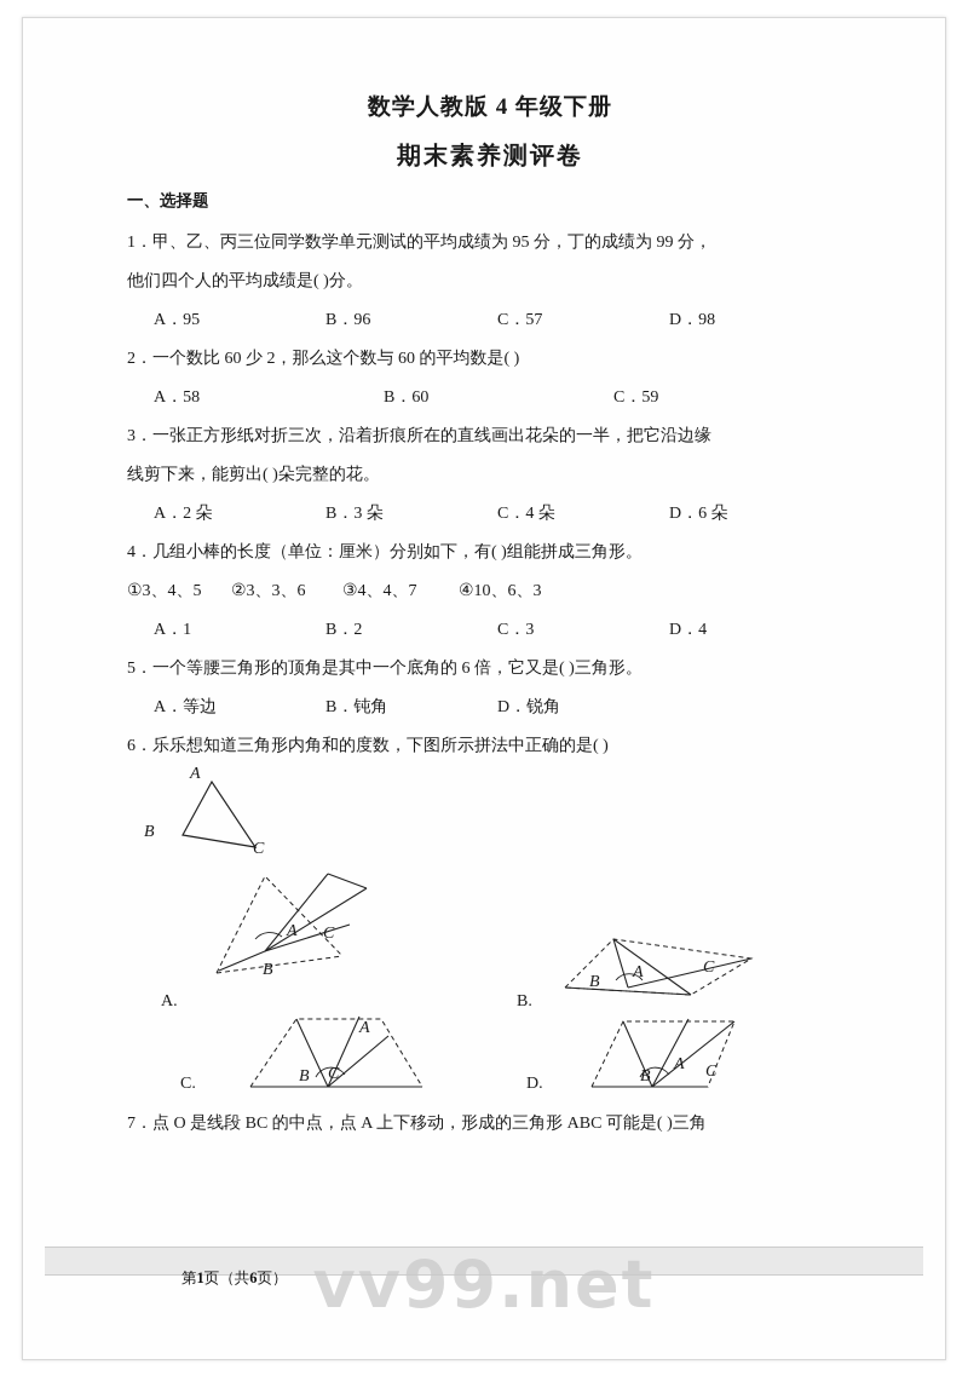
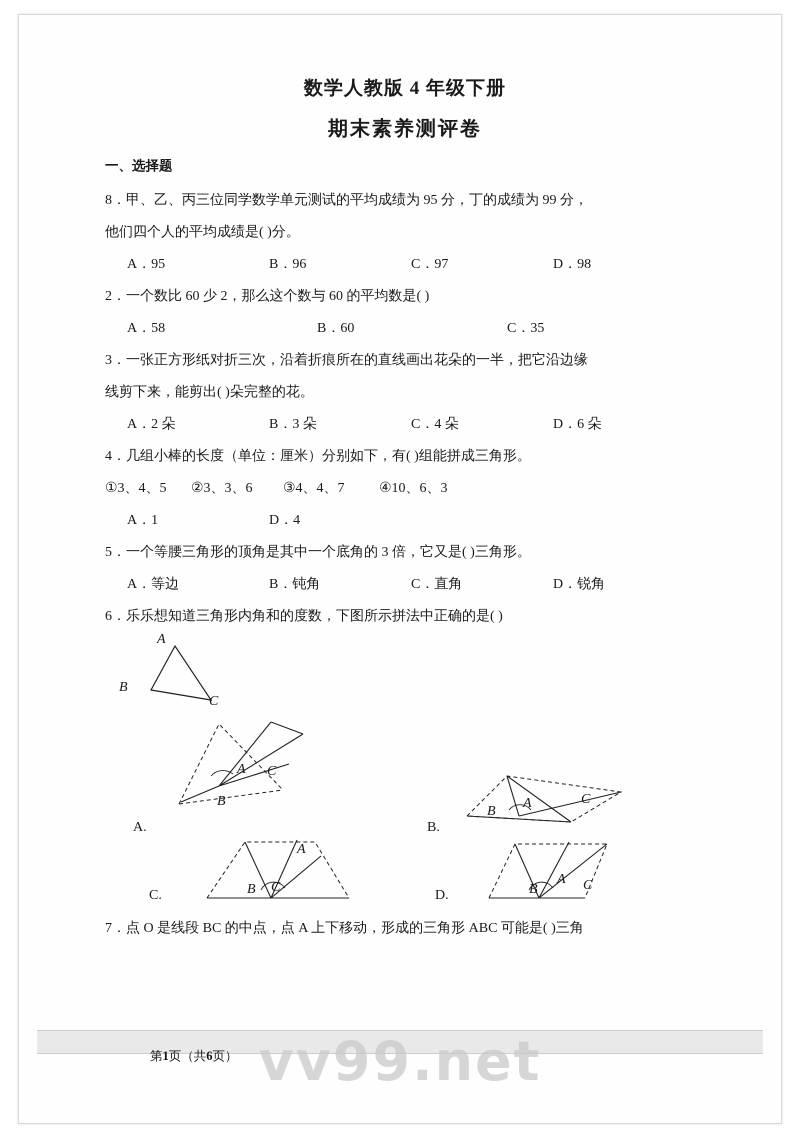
  数学人教版 4 年级下册
  期末素养测评卷
  一、选择题
- 1．甲、乙、丙三位同学数学单元测试的平均成绩为 95 分，丁的成绩为 99 分，
+ 8．甲、乙、丙三位同学数学单元测试的平均成绩为 95 分，丁的成绩为 99 分，
  他们四个人的平均成绩是( )分。
  A．95
  B．96
- C．57
+ C．97
  D．98
  2．一个数比 60 少 2，那么这个数与 60 的平均数是( )
  A．58
  B．60
- C．59
+ C．35
  3．一张正方形纸对折三次，沿着折痕所在的直线画出花朵的一半，把它沿边缘
  线剪下来，能剪出( )朵完整的花。
  A．2 朵
  B．3 朵
  C．4 朵
  D．6 朵
  4．几组小棒的长度（单位：厘米）分别如下，有( )组能拼成三角形。
  ①3、4、5
  ②3、3、6
  ③4、4、7
  ④10、6、3
  A．1
- B．2
- C．3
  D．4
- 5．一个等腰三角形的顶角是其中一个底角的 6 倍，它又是( )三角形。
+ 5．一个等腰三角形的顶角是其中一个底角的 3 倍，它又是( )三角形。
  A．等边
  B．钝角
+ C．直角
  D．锐角
  6．乐乐想知道三角形内角和的度数，下图所示拼法中正确的是( )
  A
  B
  C
  A
  B
  C
  A.
  B
  A
  C
  B.
  B
  A
  C
  C.
  B
  A
  C
  D.
  7．点 O 是线段 BC 的中点，点 A 上下移动，形成的三角形 ABC 可能是( )三角
  第1页（共6页）
  vv99.net
